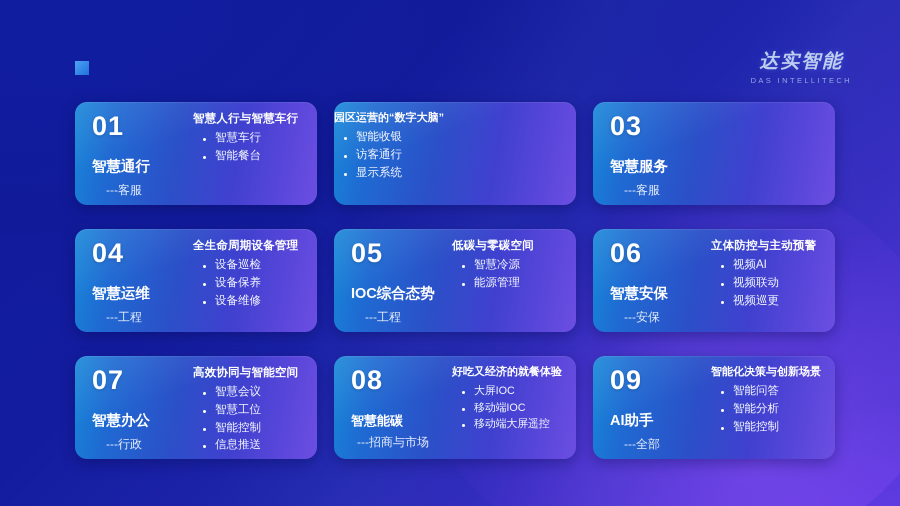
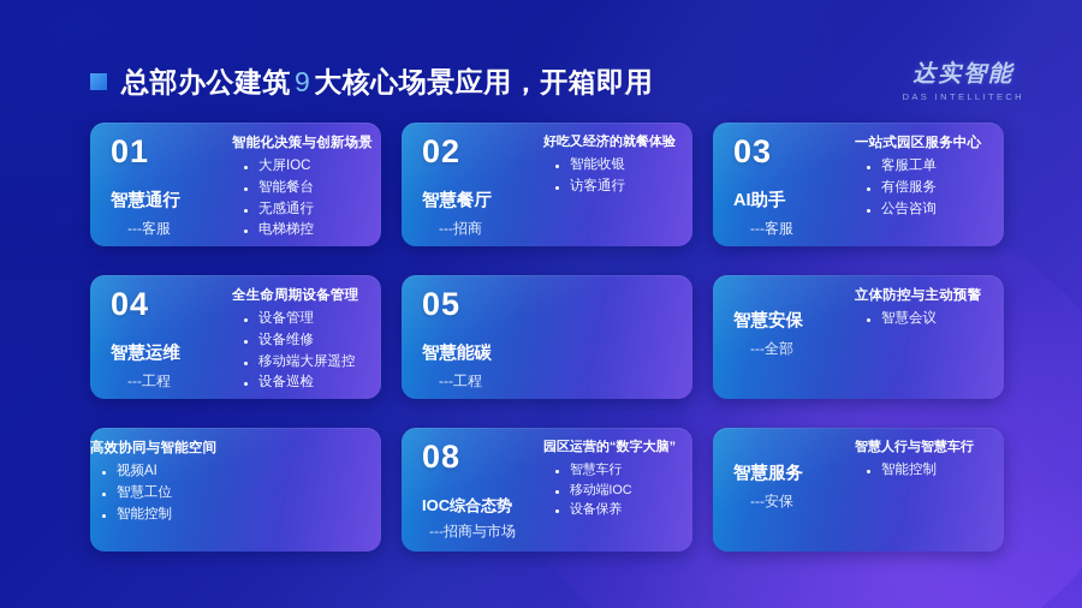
+ 总部办公建筑9大核心场景应用，开箱即用
  达实智能
  DAS INTELLITECH
  01
  智慧通行
  ---客服
- 智慧人行与智慧车行
+ 智能化决策与创新场景
- 智慧车行
+ 大屏IOC
  智能餐台
+ 无感通行
+ 电梯梯控
+ 02
+ 智慧餐厅
+ ---招商
- 园区运营的“数字大脑”
+ 好吃又经济的就餐体验
  智能收银
  访客通行
- 显示系统
  03
- 智慧服务
+ AI助手
  ---客服
+ 一站式园区服务中心
+ 客服工单
+ 有偿服务
+ 公告咨询
  04
  智慧运维
  ---工程
  全生命周期设备管理
+ 设备管理
- 设备巡检
+ 设备维修
- 设备保养
+ 移动端大屏遥控
- 设备维修
+ 设备巡检
  05
- IOC综合态势
+ 智慧能碳
  ---工程
- 低碳与零碳空间
- 智慧冷源
- 能源管理
- 06
  智慧安保
- ---安保
+ ---全部
  立体防控与主动预警
- 视频AI
+ 智慧会议
- 视频联动
- 视频巡更
- 07
- 智慧办公
- ---行政
  高效协同与智能空间
- 智慧会议
+ 视频AI
  智慧工位
  智能控制
- 信息推送
  08
- 智慧能碳
+ IOC综合态势
  ---招商与市场
- 好吃又经济的就餐体验
+ 园区运营的“数字大脑”
- 大屏IOC
+ 智慧车行
  移动端IOC
- 移动端大屏遥控
+ 设备保养
- 09
- AI助手
+ 智慧服务
- ---全部
+ ---安保
- 智能化决策与创新场景
+ 智慧人行与智慧车行
- 智能问答
- 智能分析
  智能控制
